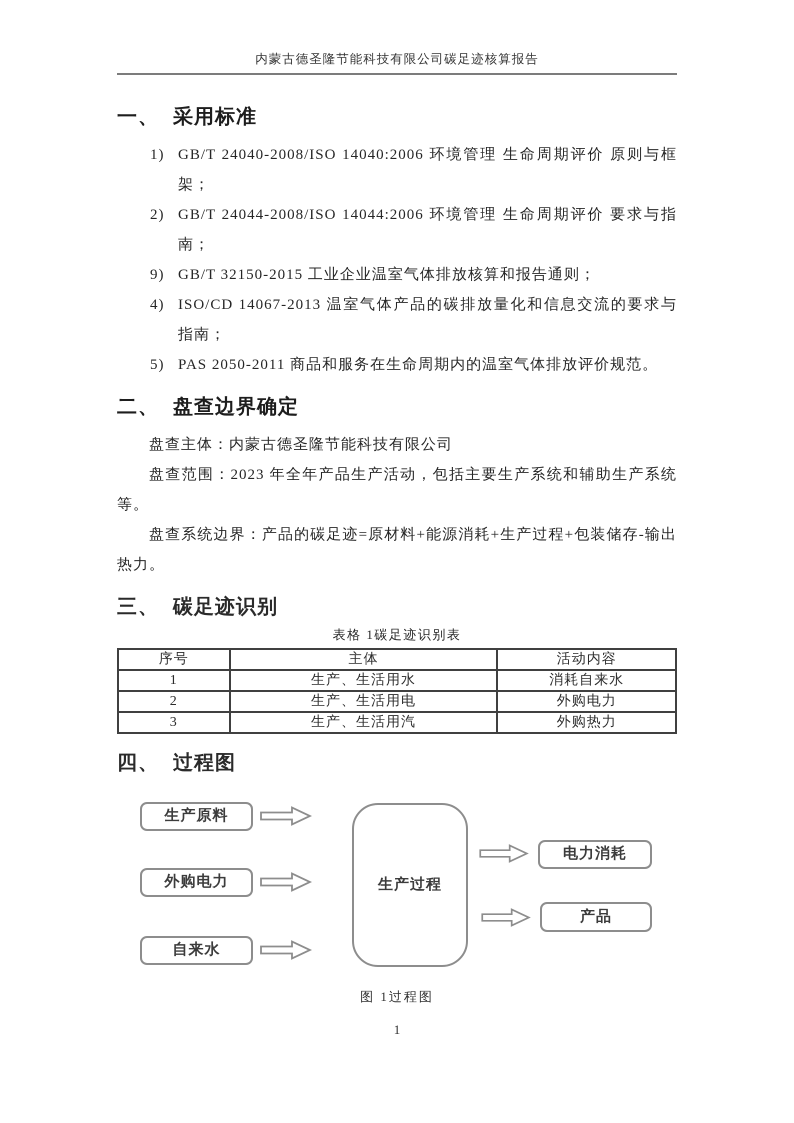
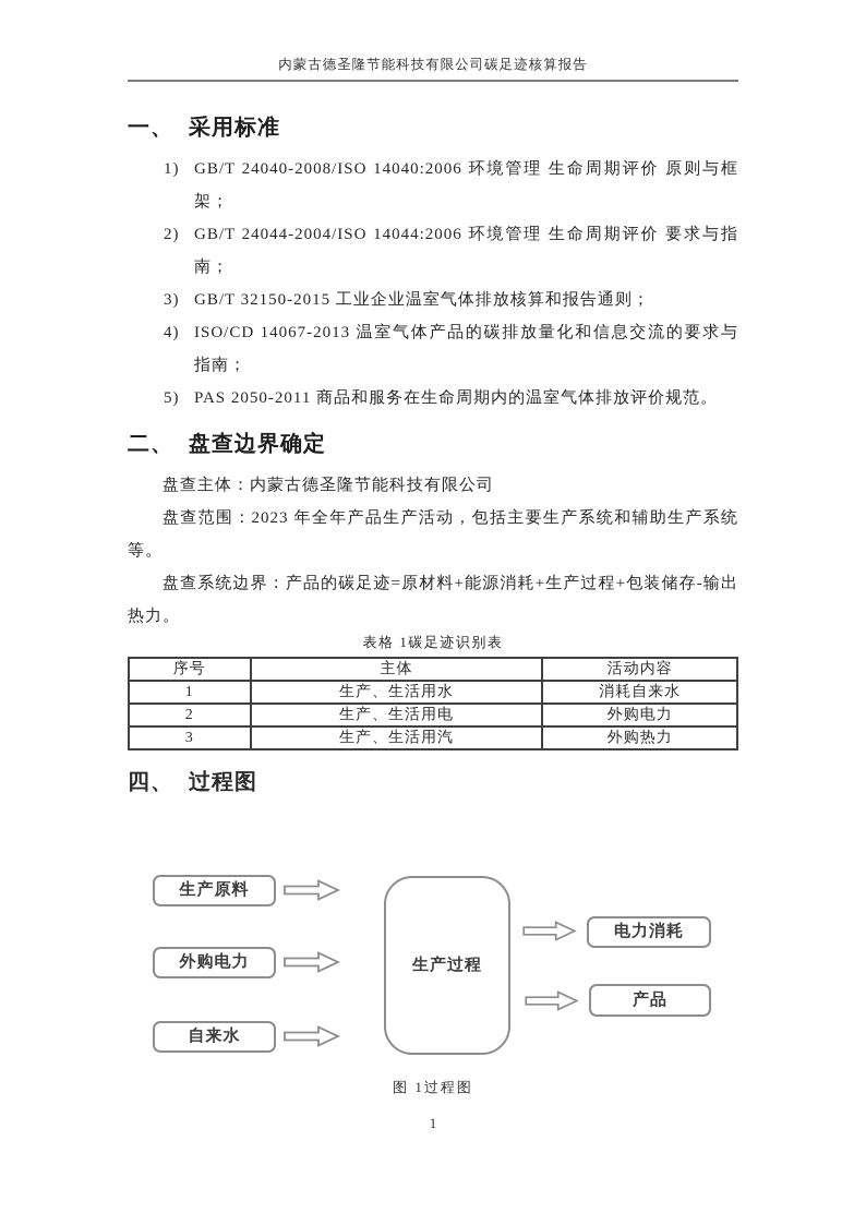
  内蒙古德圣隆节能科技有限公司碳足迹核算报告
  一、 采用标准
  1) GB/T 24040-2008/ISO 14040:2006 环境管理 生命周期评价 原则与框架；
- 2) GB/T 24044-2008/ISO 14044:2006 环境管理 生命周期评价 要求与指南；
+ 2) GB/T 24044-2004/ISO 14044:2006 环境管理 生命周期评价 要求与指南；
- 9) GB/T 32150-2015 工业企业温室气体排放核算和报告通则；
+ 3) GB/T 32150-2015 工业企业温室气体排放核算和报告通则；
  4) ISO/CD 14067-2013 温室气体产品的碳排放量化和信息交流的要求与指南；
  5) PAS 2050-2011 商品和服务在生命周期内的温室气体排放评价规范。
  二、 盘查边界确定
  盘查主体：内蒙古德圣隆节能科技有限公司
  盘查范围：2023 年全年产品生产活动，包括主要生产系统和辅助生产系统等。
  盘查系统边界：产品的碳足迹=原材料+能源消耗+生产过程+包装储存-输出热力。
- 三、 碳足迹识别
  表格 1碳足迹识别表
  序号	主体	活动内容
  1	生产、生活用水	消耗自来水
  2	生产、生活用电	外购电力
  3	生产、生活用汽	外购热力
  四、 过程图
  生产原料
  外购电力
  自来水
  生产过程
  电力消耗
  产品
  图 1过程图
  1
